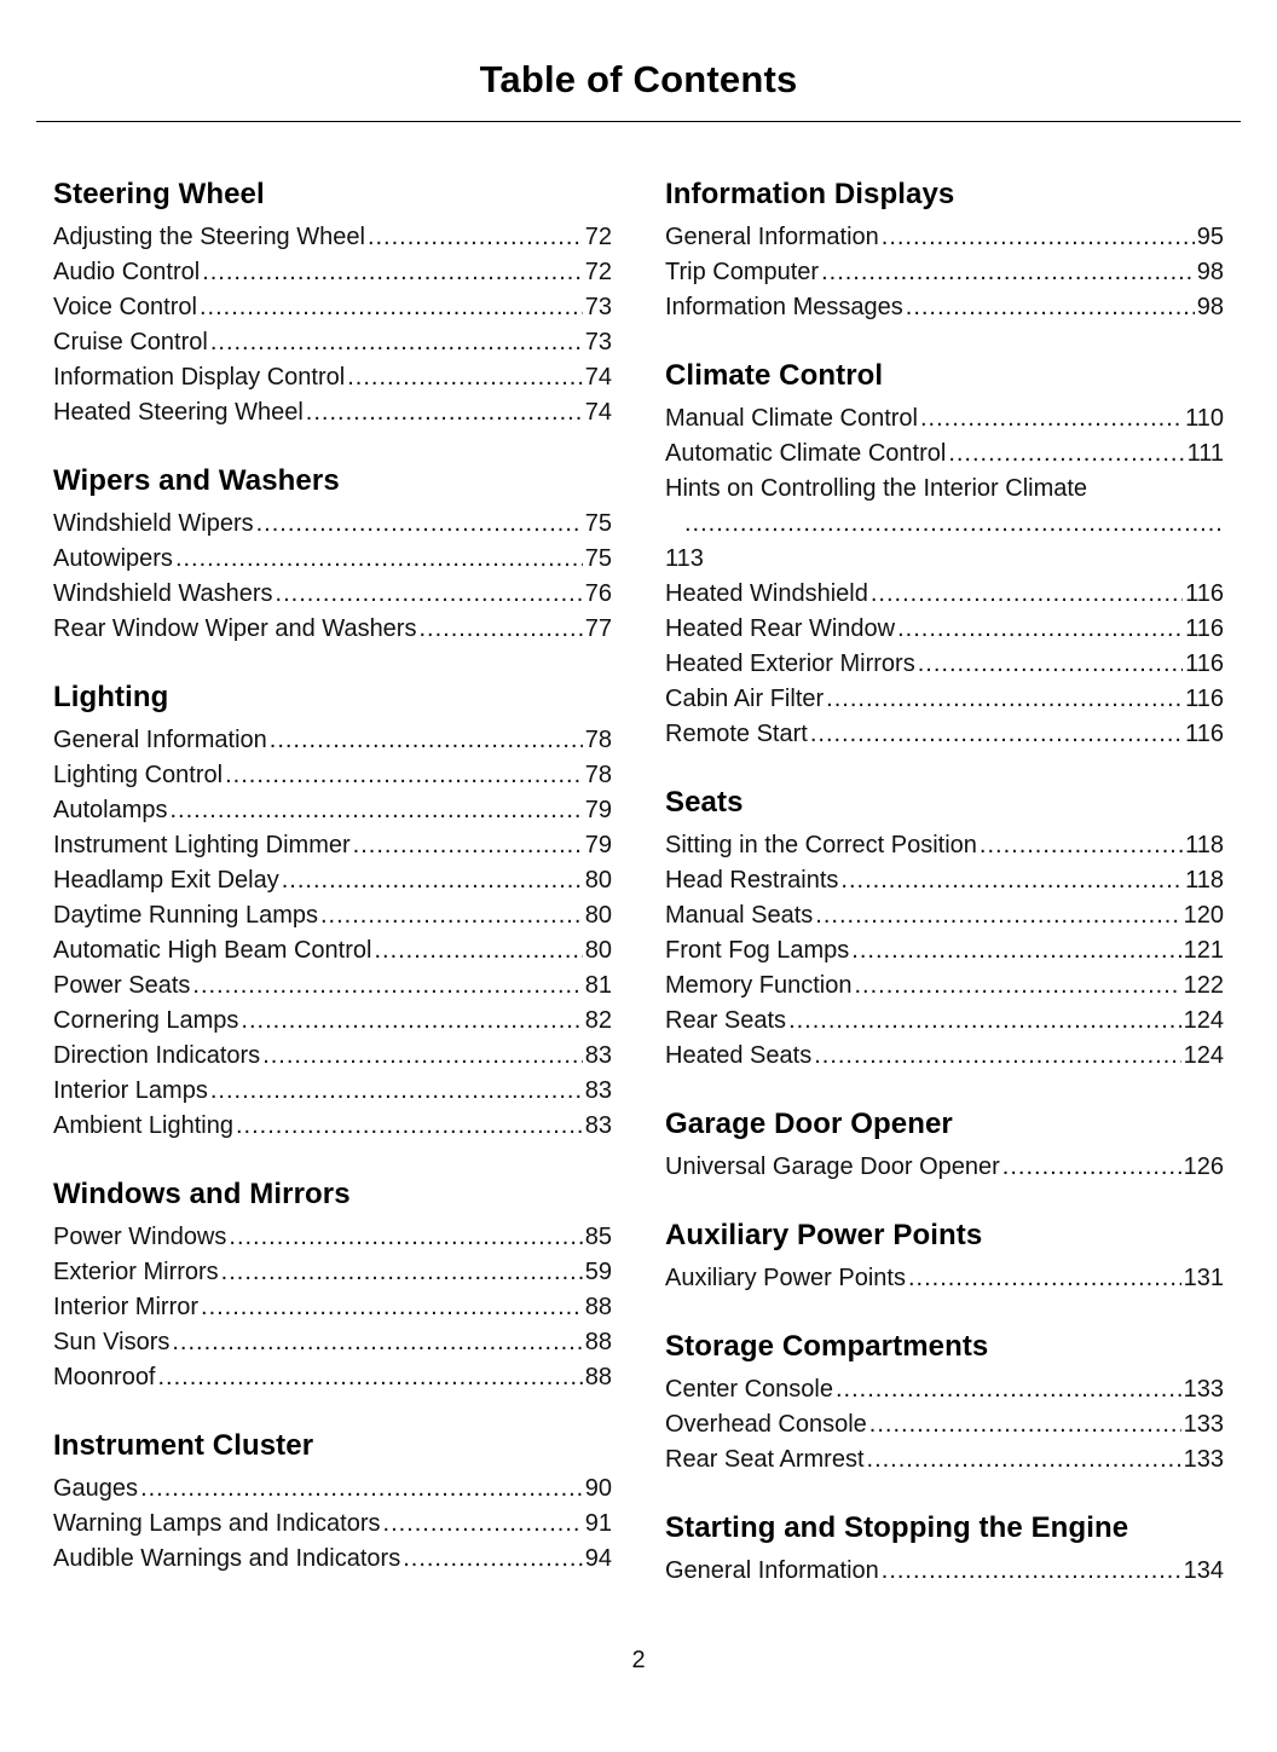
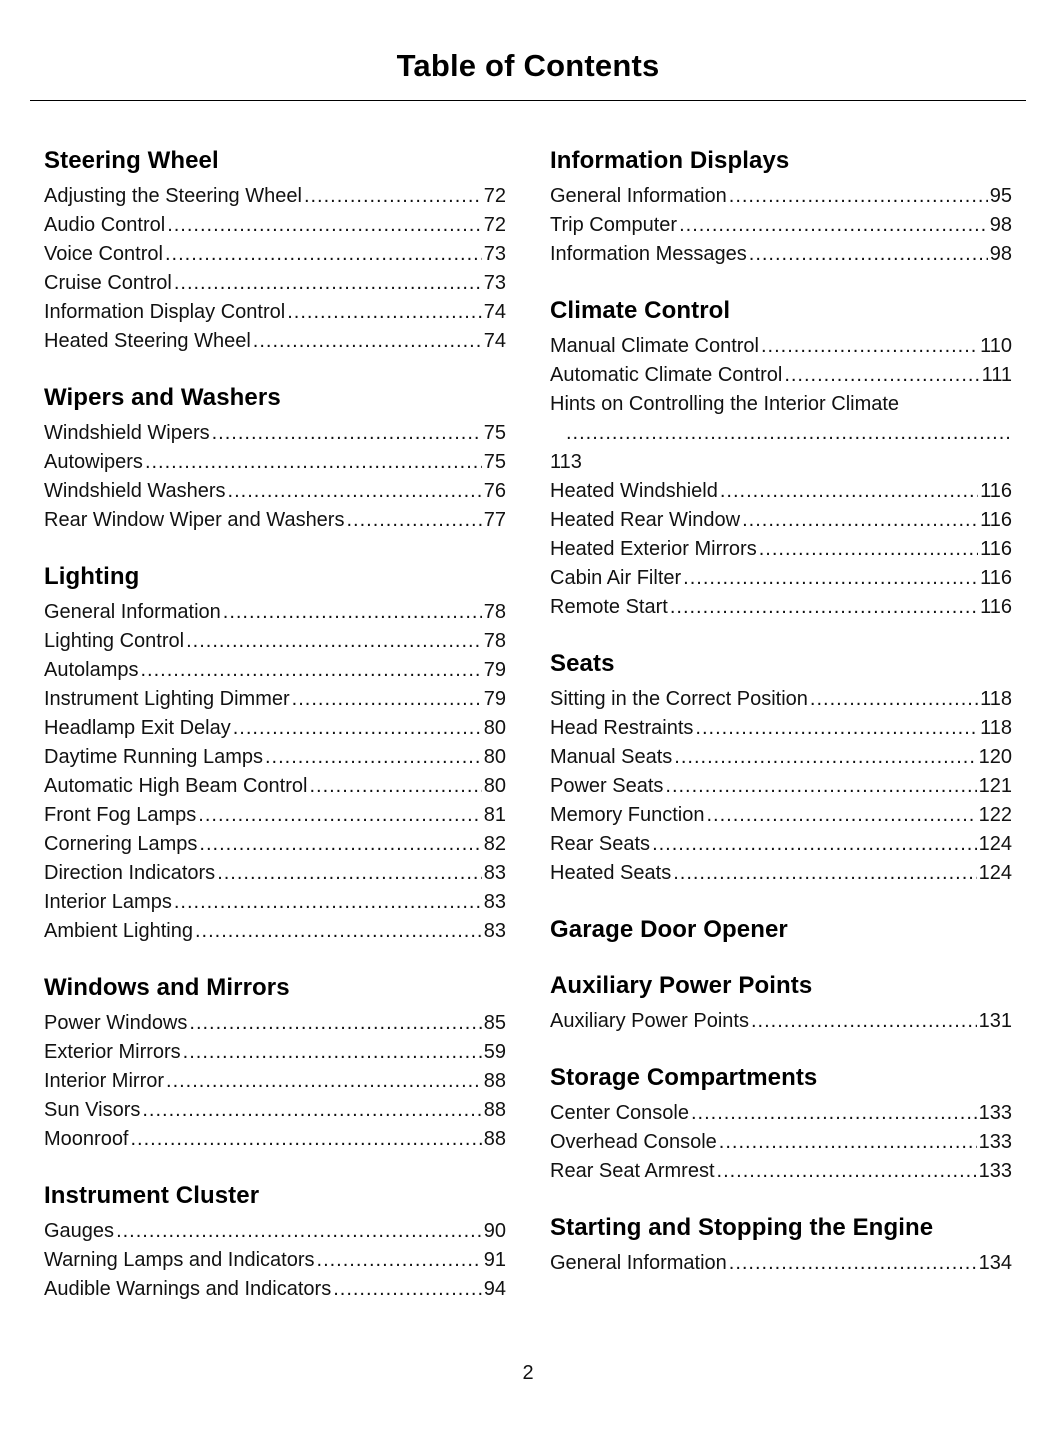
  Table of Contents
  Steering Wheel
  Adjusting the Steering Wheel
  72
  Audio Control
  72
  Voice Control
  73
  Cruise Control
  73
  Information Display Control
  74
  Heated Steering Wheel
  74
  Wipers and Washers
  Windshield Wipers
  75
  Autowipers
  75
  Windshield Washers
  76
  Rear Window Wiper and Washers
  77
  Lighting
  General Information
  78
  Lighting Control
  78
  Autolamps
  79
  Instrument Lighting Dimmer
  79
  Headlamp Exit Delay
  80
  Daytime Running Lamps
  80
  Automatic High Beam Control
  80
- Power Seats
+ Front Fog Lamps
  81
  Cornering Lamps
  82
  Direction Indicators
  83
  Interior Lamps
  83
  Ambient Lighting
  83
  Windows and Mirrors
  Power Windows
  85
  Exterior Mirrors
  59
  Interior Mirror
  88
  Sun Visors
  88
  Moonroof
  88
  Instrument Cluster
  Gauges
  90
  Warning Lamps and Indicators
  91
  Audible Warnings and Indicators
  94
  Information Displays
  General Information
  95
  Trip Computer
  98
  Information Messages
  98
  Climate Control
  Manual Climate Control
  110
  Automatic Climate Control
  111
  Hints on Controlling the Interior Climate
  113
  Heated Windshield
  116
  Heated Rear Window
  116
  Heated Exterior Mirrors
  116
  Cabin Air Filter
  116
  Remote Start
  116
  Seats
  Sitting in the Correct Position
  118
  Head Restraints
  118
  Manual Seats
  120
- Front Fog Lamps
+ Power Seats
  121
  Memory Function
  122
  Rear Seats
  124
  Heated Seats
  124
  Garage Door Opener
- Universal Garage Door Opener
- 126
  Auxiliary Power Points
  Auxiliary Power Points
  131
  Storage Compartments
  Center Console
  133
  Overhead Console
  133
  Rear Seat Armrest
  133
  Starting and Stopping the Engine
  General Information
  134
  2
